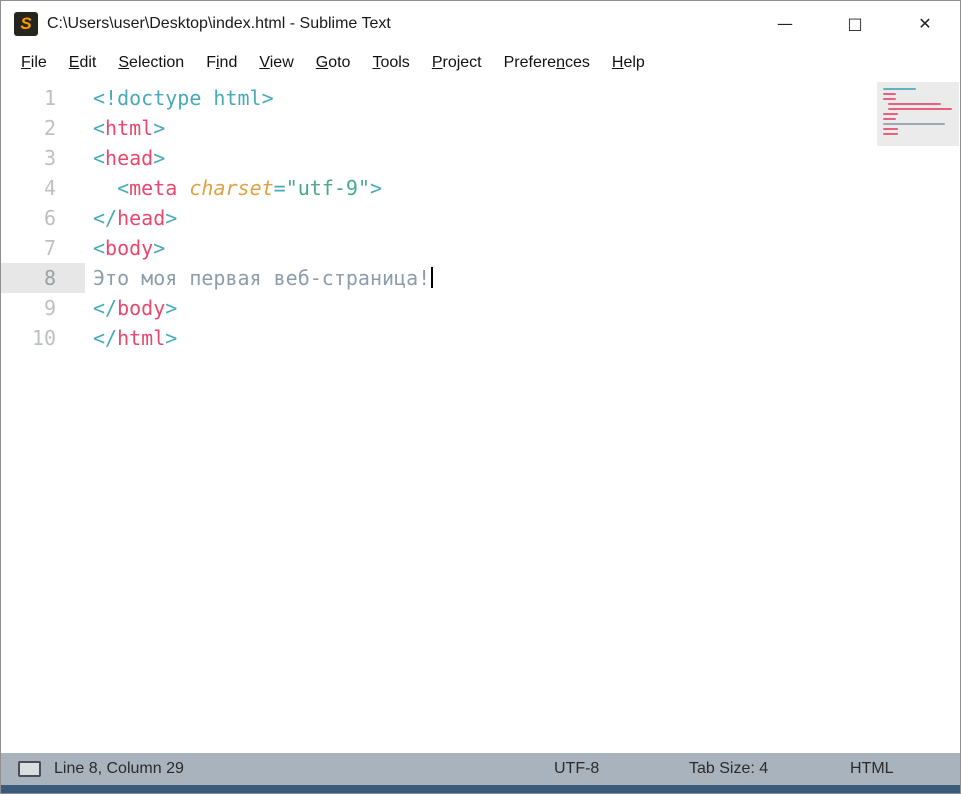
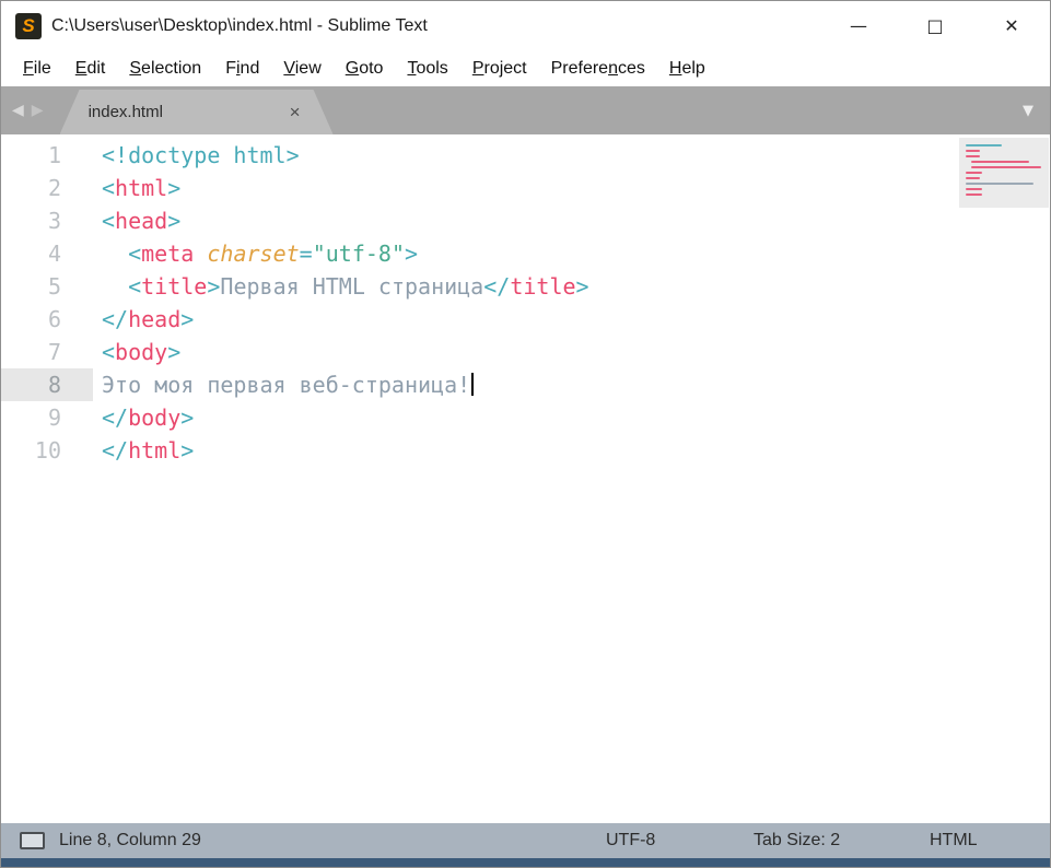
  S
  C:\Users\user\Desktop\index.html - Sublime Text
  —
  □
  ✕
  File
  Edit
  Selection
  Find
  View
  Goto
  Tools
  Project
  Preferences
  Help
+ ◀
+ ▶
+ index.html
+ ×
+ ▼
  1
  <!doctype html>
  2
  <html>
  3
  <head>
  4
- <meta charset="utf-9">
+ <meta charset="utf-8">
+ 5
+ <title>Первая HTML страница</title>
  6
  </head>
  7
  <body>
  8
  Это моя первая веб-страница!
  9
  </body>
  10
  </html>
  Line 8, Column 29
  UTF-8
- Tab Size: 4
+ Tab Size: 2
  HTML
